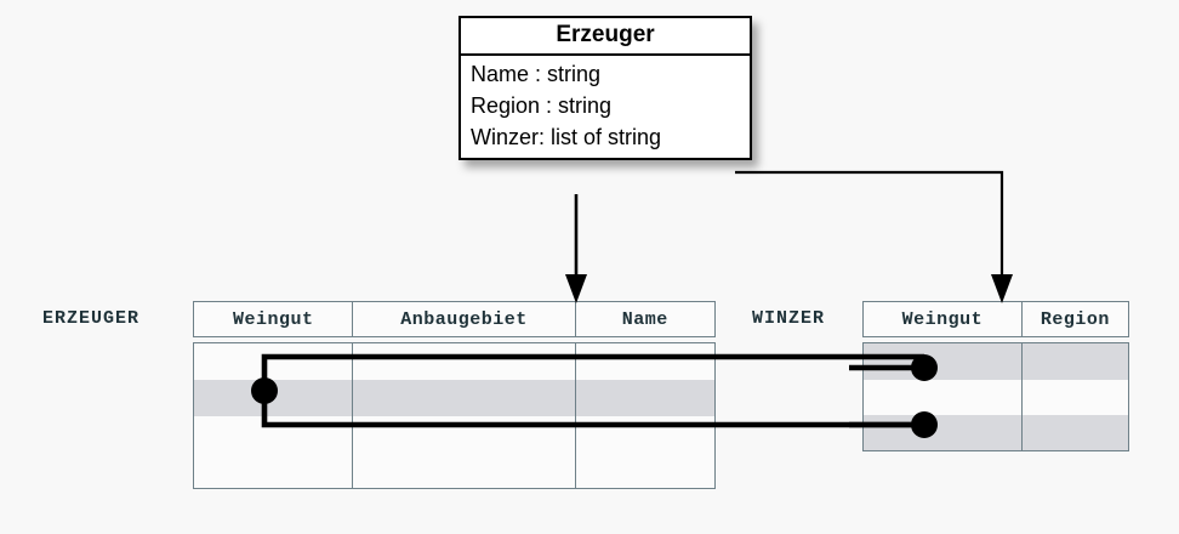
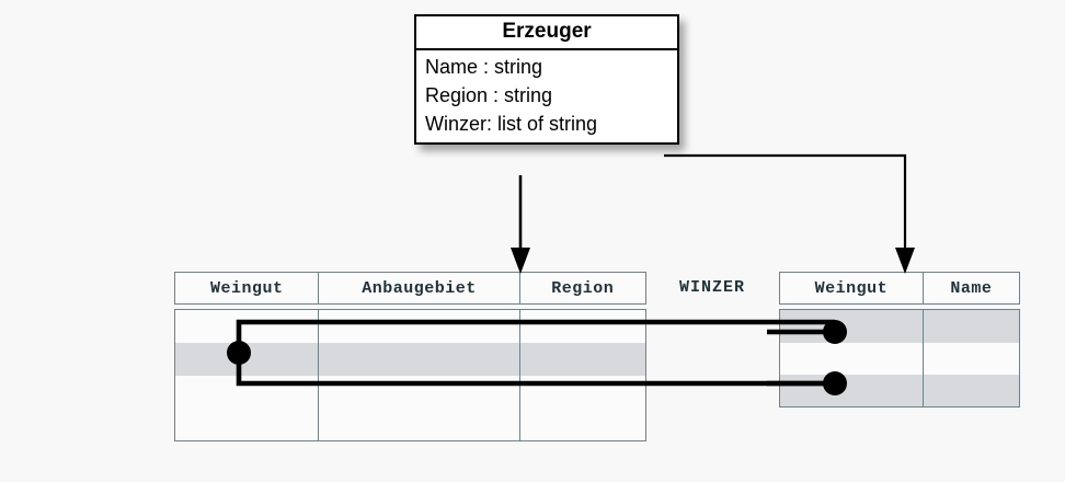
  Erzeuger
  Name : string
  Region : string
  Winzer: list of string
- ERZEUGER
  Weingut
  Anbaugebiet
- Name
+ Region
  WINZER
  Weingut
- Region
+ Name
